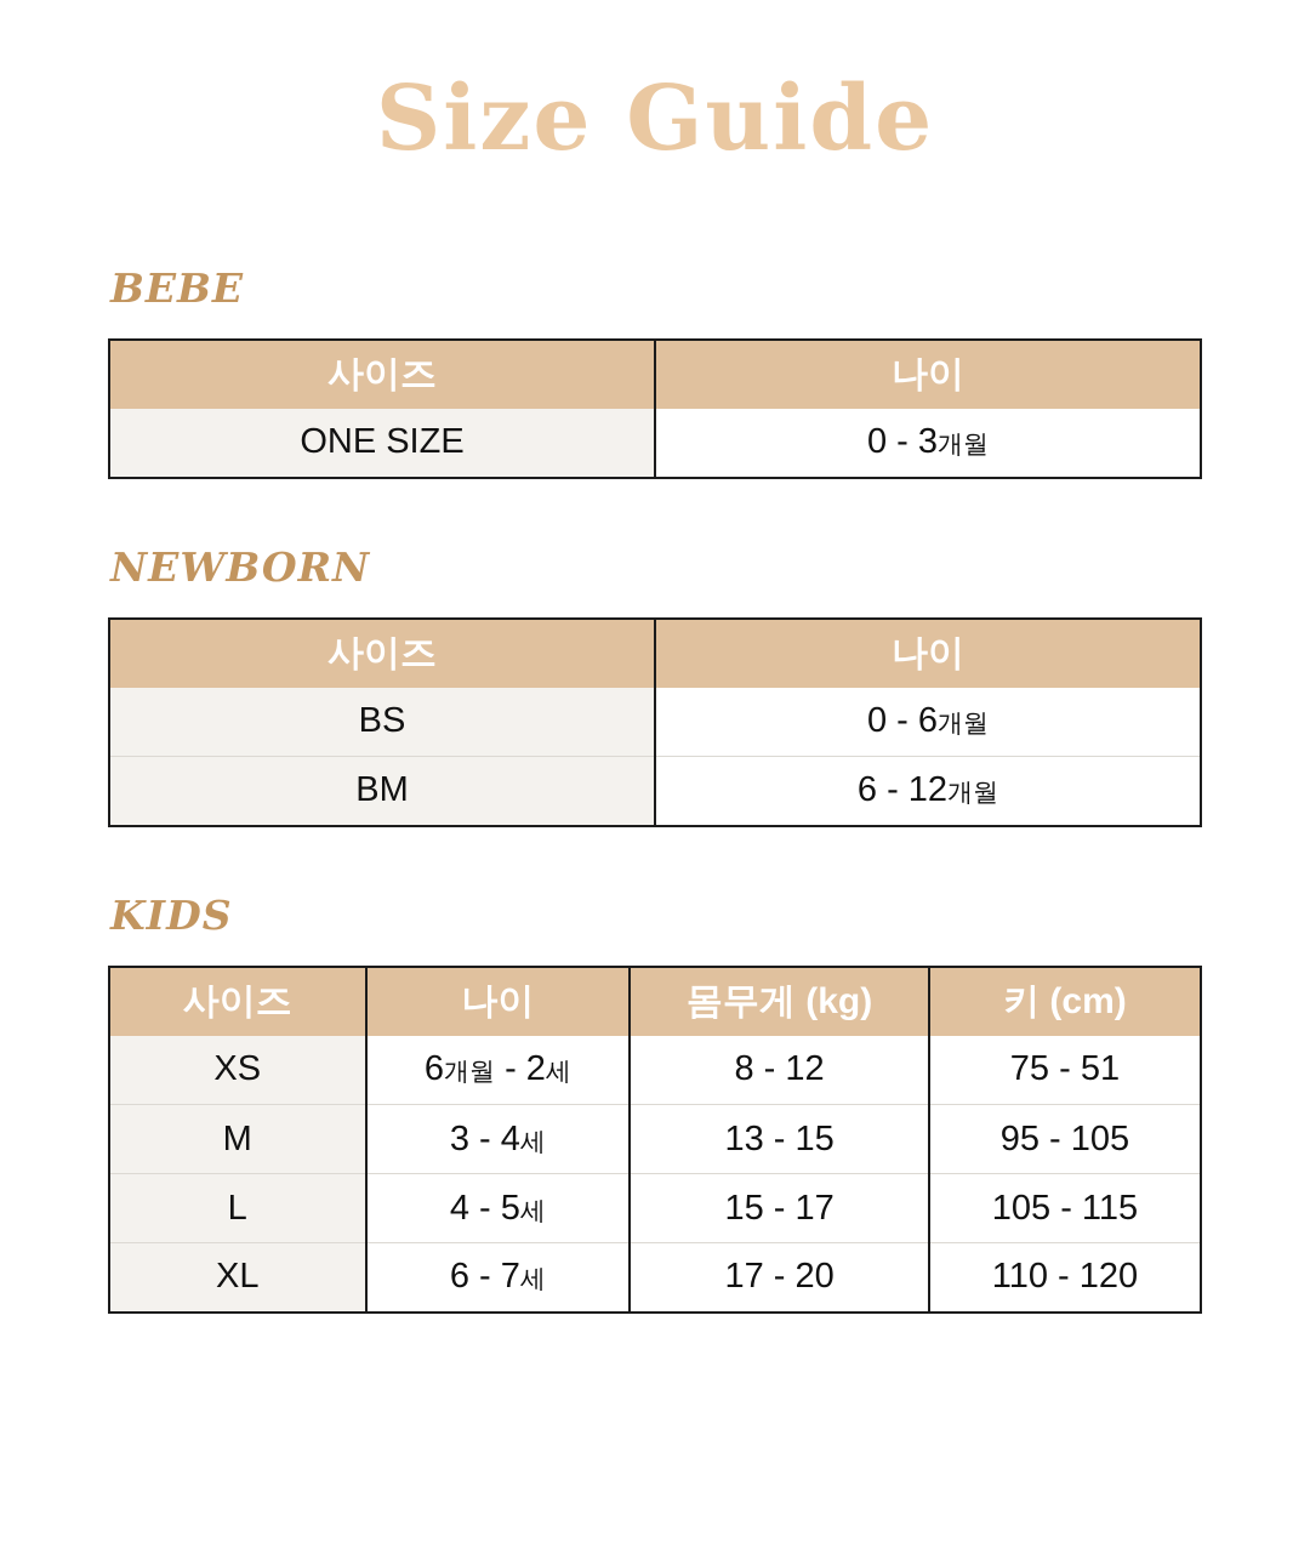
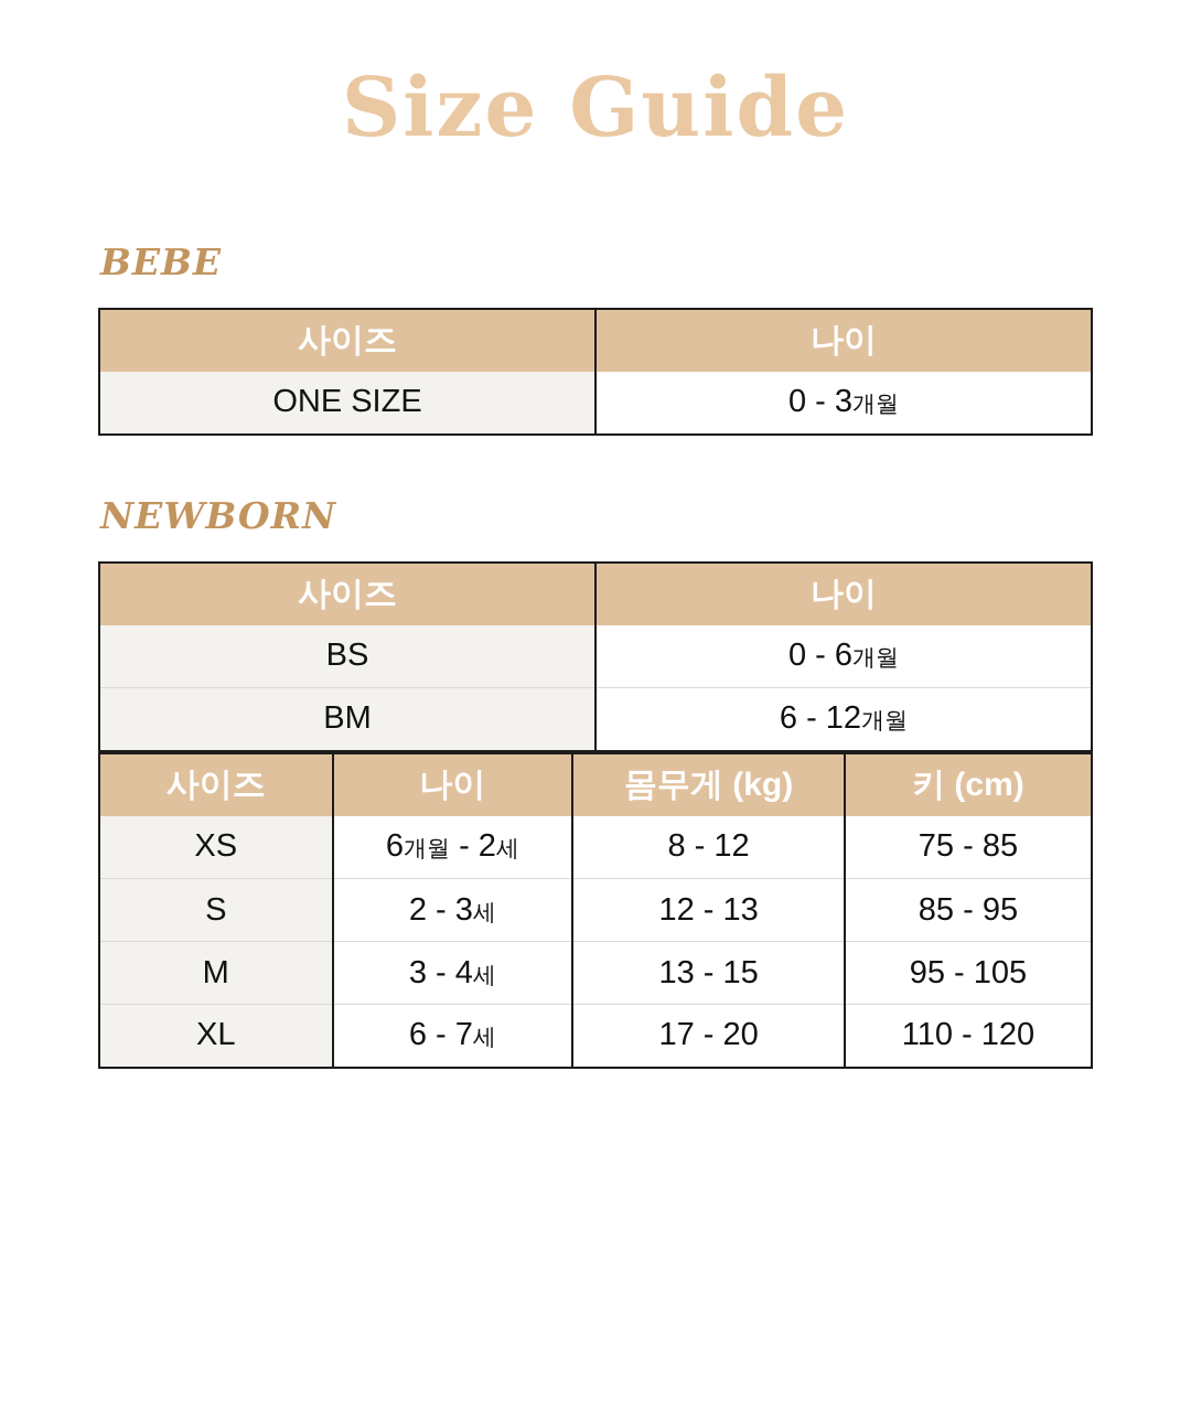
  Size Guide
  BEBE
  사이즈	나이
  ONE SIZE	0 - 3개월
  NEWBORN
  사이즈	나이
  BS	0 - 6개월
  BM	6 - 12개월
- KIDS
  사이즈	나이	몸무게 (kg)	키 (cm)
- XS	6개월 - 2세	8 - 12	75 - 51
+ XS	6개월 - 2세	8 - 12	75 - 85
+ S	2 - 3세	12 - 13	85 - 95
  M	3 - 4세	13 - 15	95 - 105
- L	4 - 5세	15 - 17	105 - 115
  XL	6 - 7세	17 - 20	110 - 120
